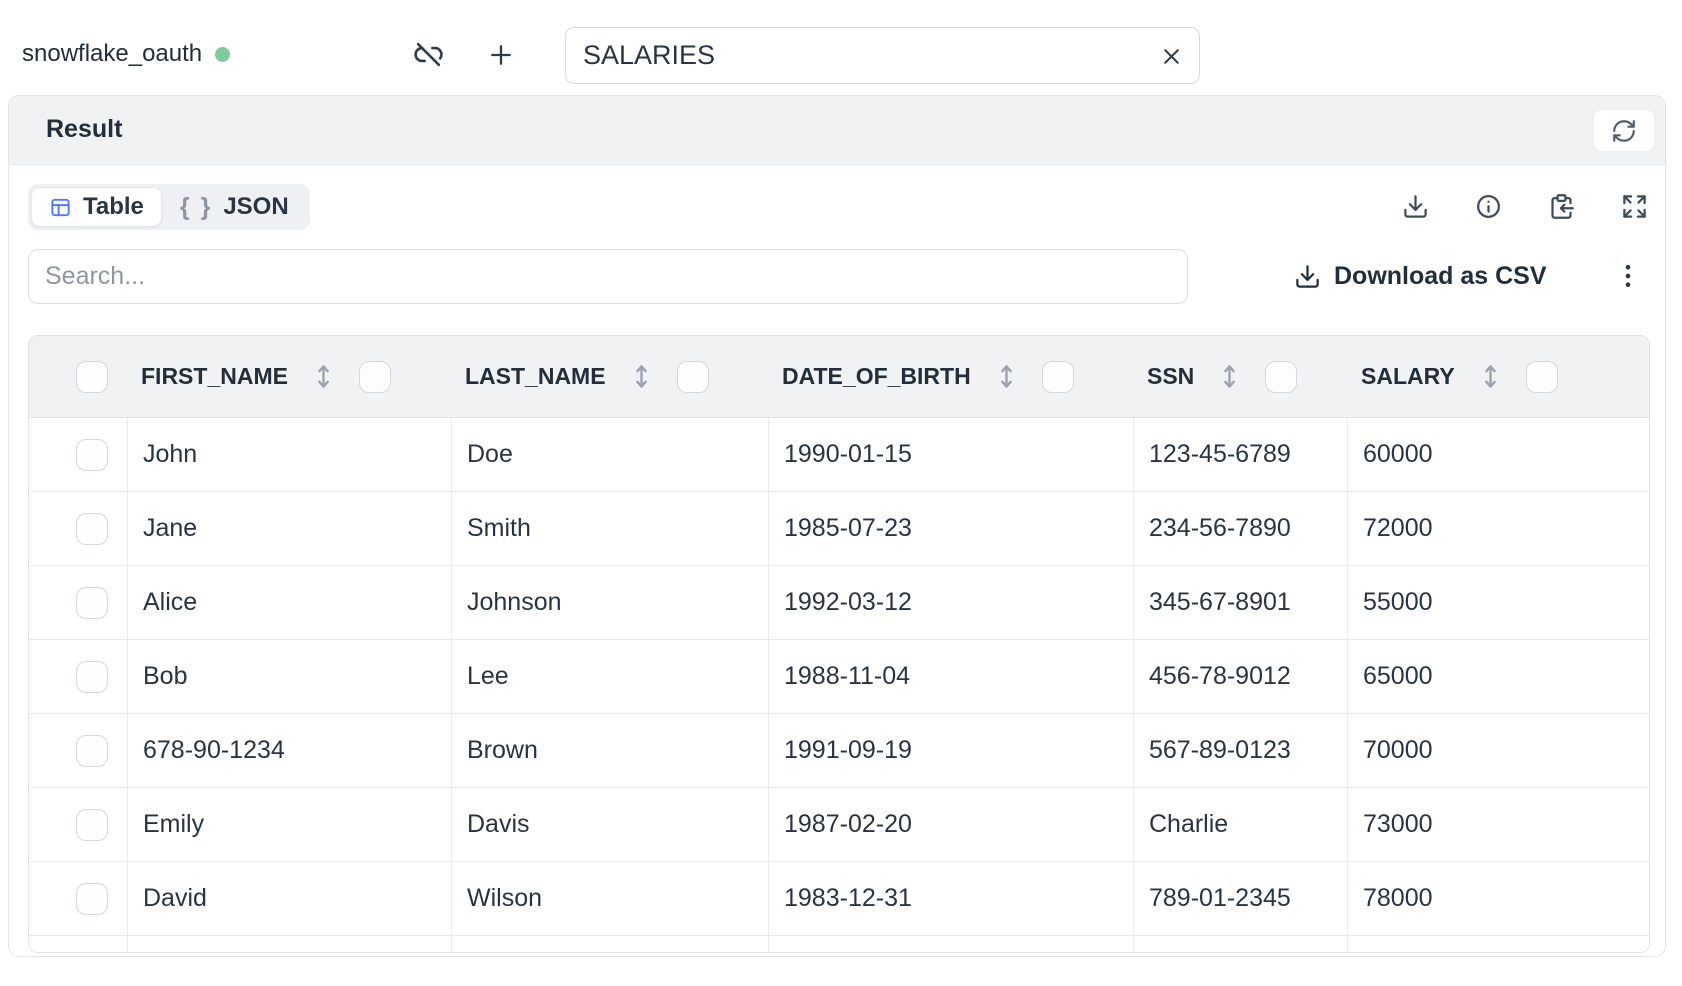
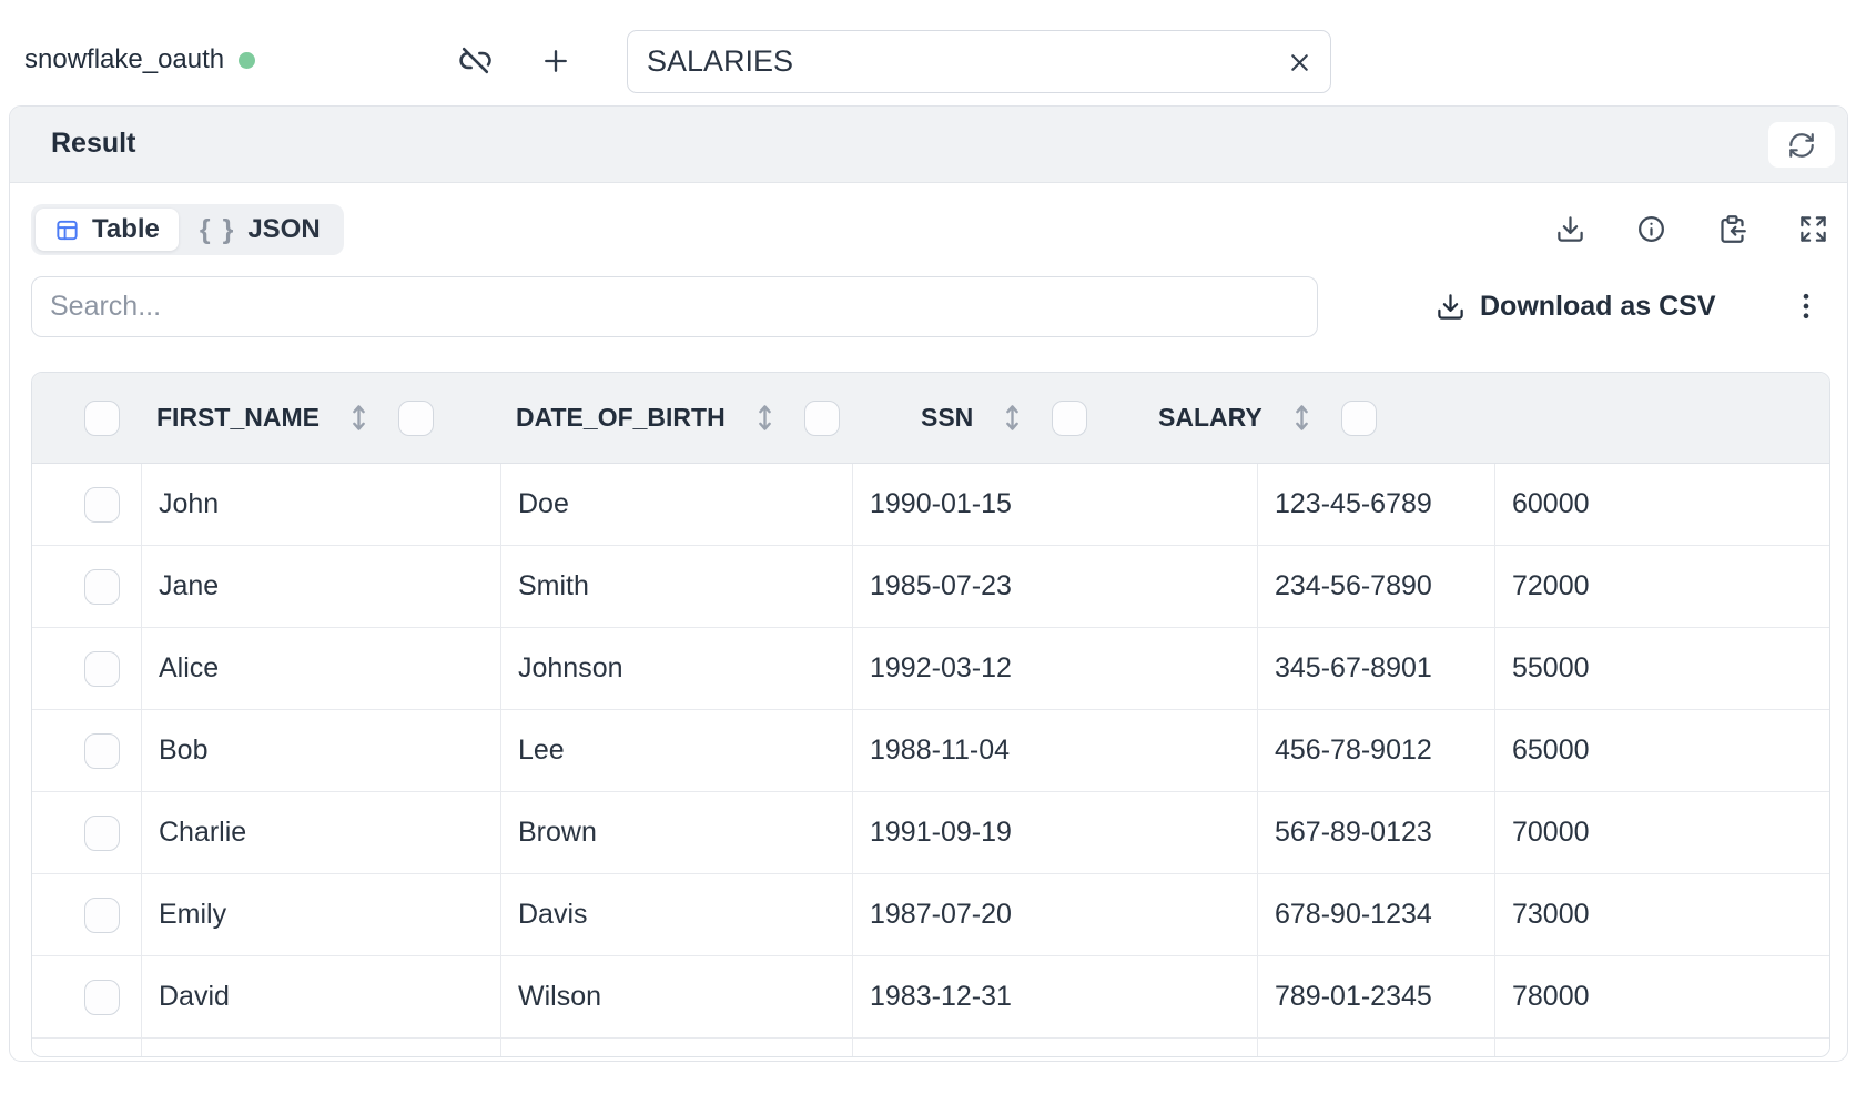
  snowflake_oauth
  SALARIES
  Result
  Table
  { }
  JSON
  Search...
  Download as CSV
  FIRST_NAME
- LAST_NAME
  DATE_OF_BIRTH
  SSN
  SALARY
  John
  Doe
  1990-01-15
  123-45-6789
  60000
  Jane
  Smith
  1985-07-23
  234-56-7890
  72000
  Alice
  Johnson
  1992-03-12
  345-67-8901
  55000
  Bob
  Lee
  1988-11-04
  456-78-9012
  65000
- 678-90-1234
+ Charlie
  Brown
  1991-09-19
  567-89-0123
  70000
  Emily
  Davis
- 1987-02-20
+ 1987-07-20
- Charlie
+ 678-90-1234
  73000
  David
  Wilson
  1983-12-31
  789-01-2345
  78000
